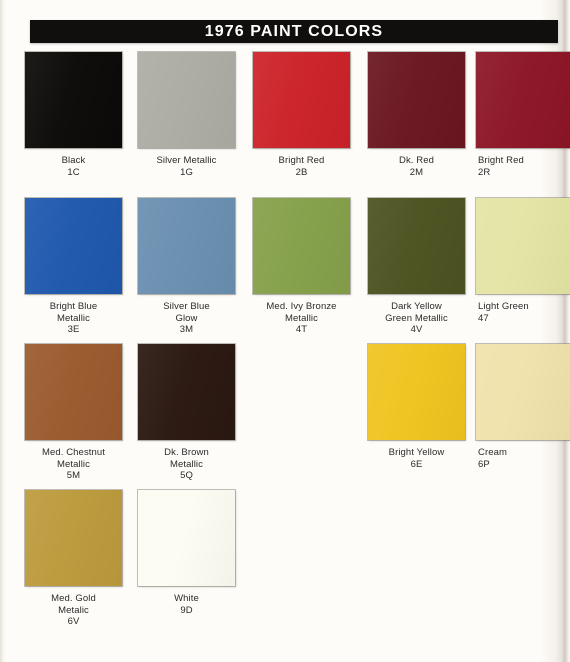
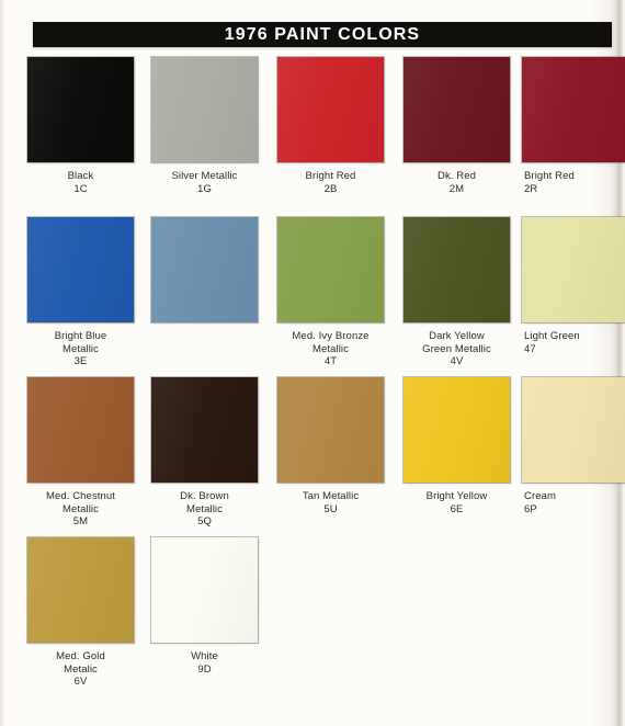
  1976 PAINT COLORS
  Black
  1C
  Silver Metallic
  1G
  Bright Red
  2B
  Dk. Red
  2M
  Bright Red
  2R
  Bright Blue
  Metallic
  3E
- Silver Blue
- Glow
- 3M
  Med. Ivy Bronze
  Metallic
  4T
  Dark Yellow
  Green Metallic
  4V
  Light Green
  47
  Med. Chestnut
  Metallic
  5M
  Dk. Brown
  Metallic
  5Q
+ Tan Metallic
+ 5U
  Bright Yellow
  6E
  Cream
  6P
  Med. Gold
  Metalic
  6V
  White
  9D
